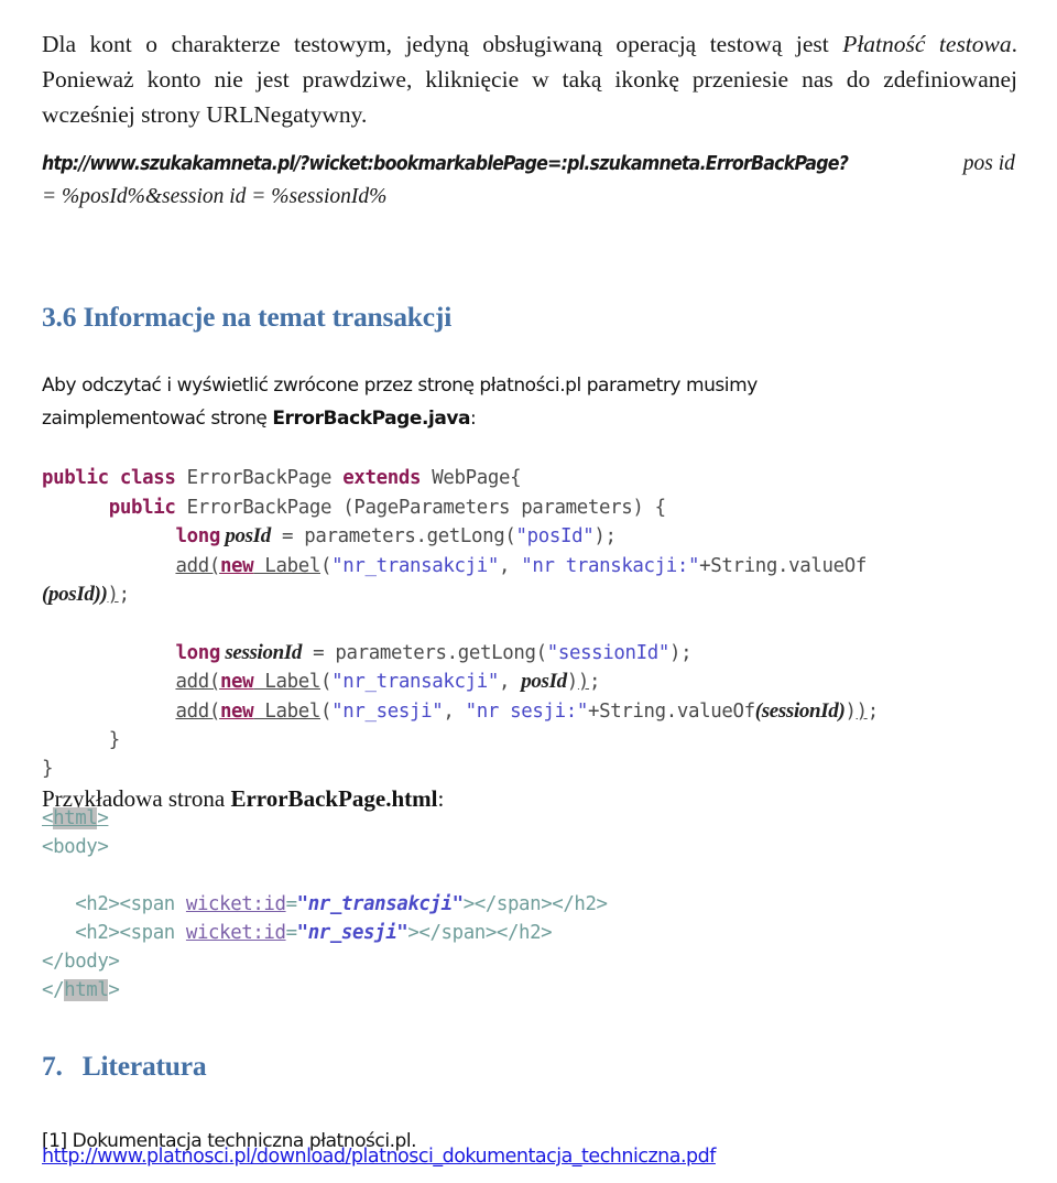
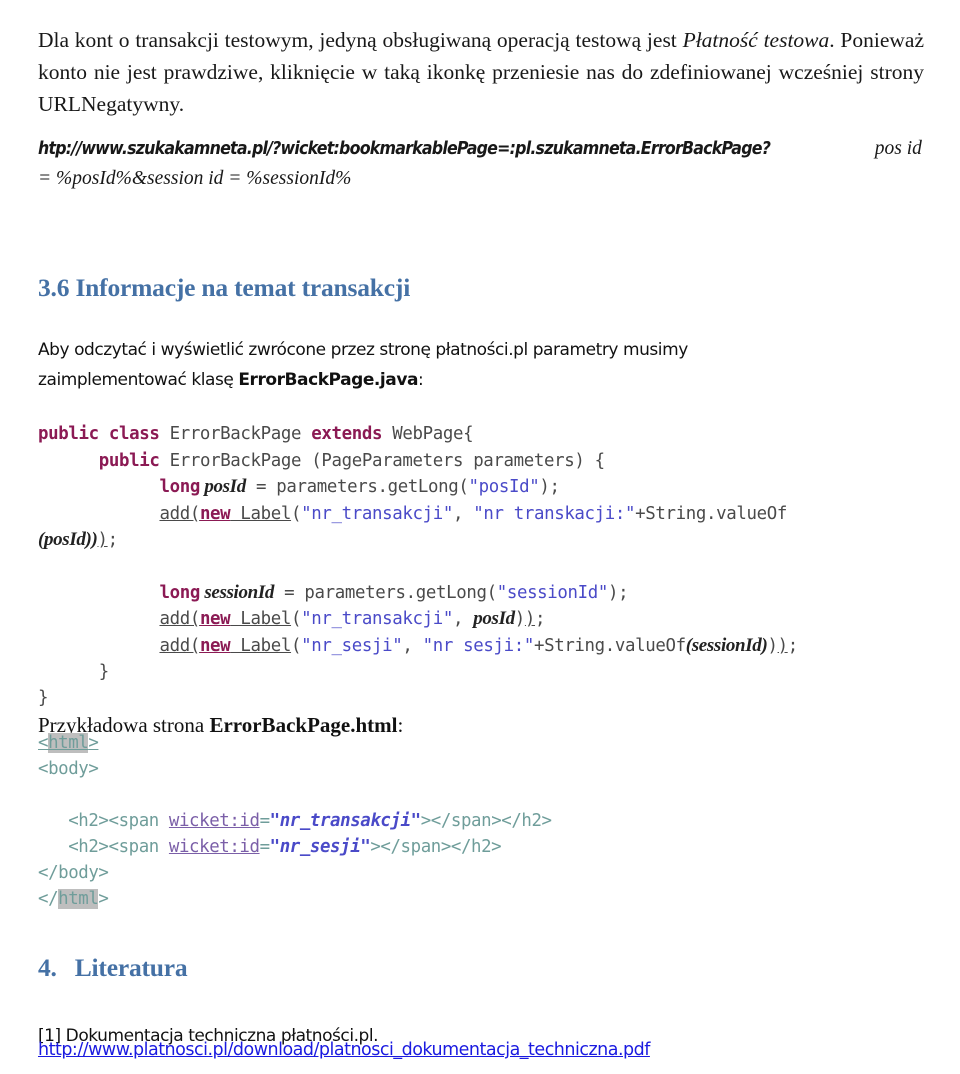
- Dla kont o charakterze testowym, jedyną obsługiwaną operacją testową jest Płatność testowa. Ponieważ konto nie jest prawdziwe, kliknięcie w taką ikonkę przeniesie nas do zdefiniowanej wcześniej strony URLNegatywny.
+ Dla kont o transakcji testowym, jedyną obsługiwaną operacją testową jest Płatność testowa. Ponieważ konto nie jest prawdziwe, kliknięcie w taką ikonkę przeniesie nas do zdefiniowanej wcześniej strony URLNegatywny.
  htp://www.szukakamneta.pl/?wicket:bookmarkablePage=:pl.szukamneta.ErrorBackPage? pos id = %posId%&session id = %sessionId%
  3.6 Informacje na temat transakcji
- Aby odczytać i wyświetlić zwrócone przez stronę płatności.pl parametry musimy zaimplementować stronę ErrorBackPage.java:
+ Aby odczytać i wyświetlić zwrócone przez stronę płatności.pl parametry musimy zaimplementować klasę ErrorBackPage.java:
  public class ErrorBackPage extends WebPage{ public ErrorBackPage (PageParameters parameters) { long posId = parameters.getLong("posId"); add(new Label("nr_transakcji", "nr transkacji:"+String.valueOf (posId))); long sessionId = parameters.getLong("sessionId"); add(new Label("nr_transakcji", posId)); add(new Label("nr_sesji", "nr sesji:"+String.valueOf(sessionId))); } }
  Przykładowa strona ErrorBackPage.html:
  <html> <body> <h2><span wicket:id="nr_transakcji"></span></h2> <h2><span wicket:id="nr_sesji"></span></h2> </body> </html>
- 7. Literatura
+ 4. Literatura
  [1] Dokumentacja techniczna płatności.pl.
  http://www.platnosci.pl/download/platnosci_dokumentacja_techniczna.pdf
